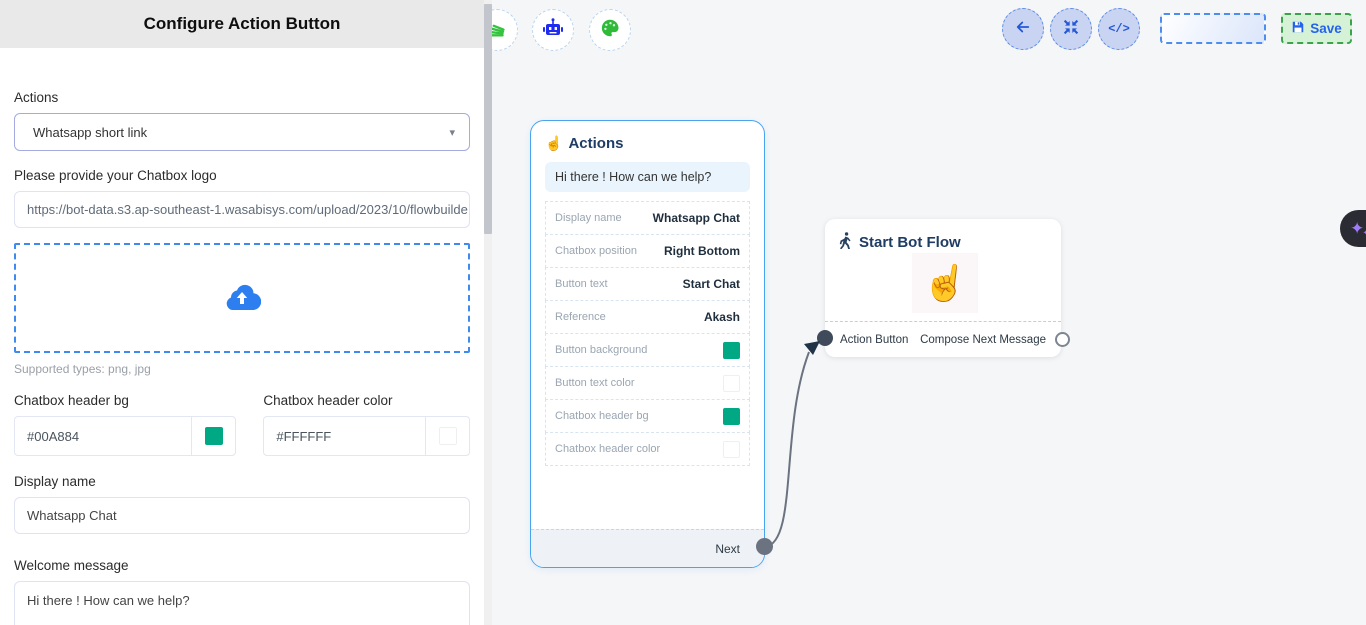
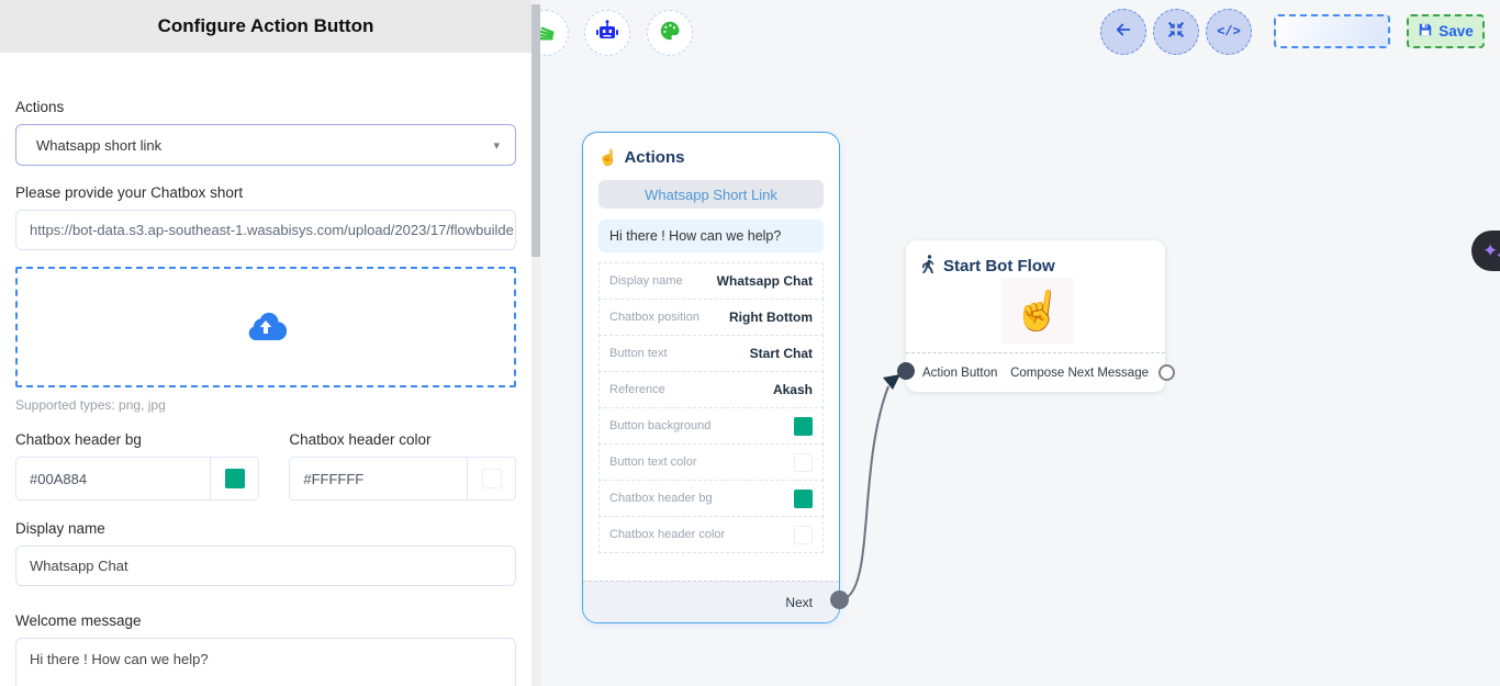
  </>
  Save
  ✦
  ☝
  Actions
+ Whatsapp Short Link
  Hi there ! How can we help?
  Display name
  Whatsapp Chat
  Chatbox position
  Right Bottom
  Button text
  Start Chat
  Reference
  Akash
  Button background
  Button text color
  Chatbox header bg
  Chatbox header color
  Next
  Start Bot Flow
  Action Button
  Compose Next Message
  Configure Action Button
  Actions
  Whatsapp short link
  ▾
- Please provide your Chatbox logo
+ Please provide your Chatbox short
- https://bot-data.s3.ap-southeast-1.wasabisys.com/upload/2023/10/flowbuilde
+ https://bot-data.s3.ap-southeast-1.wasabisys.com/upload/2023/17/flowbuilde
  Supported types: png, jpg
  Chatbox header bg
  #00A884
  Chatbox header color
  #FFFFFF
  Display name
  Whatsapp Chat
  Welcome message
  Hi there ! How can we help?
